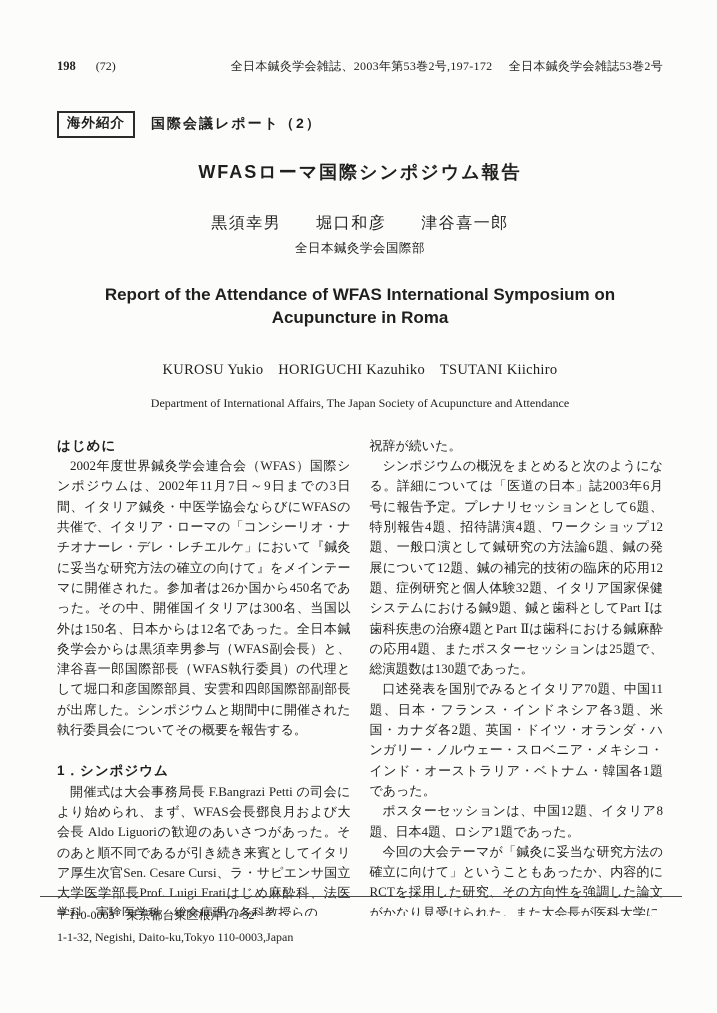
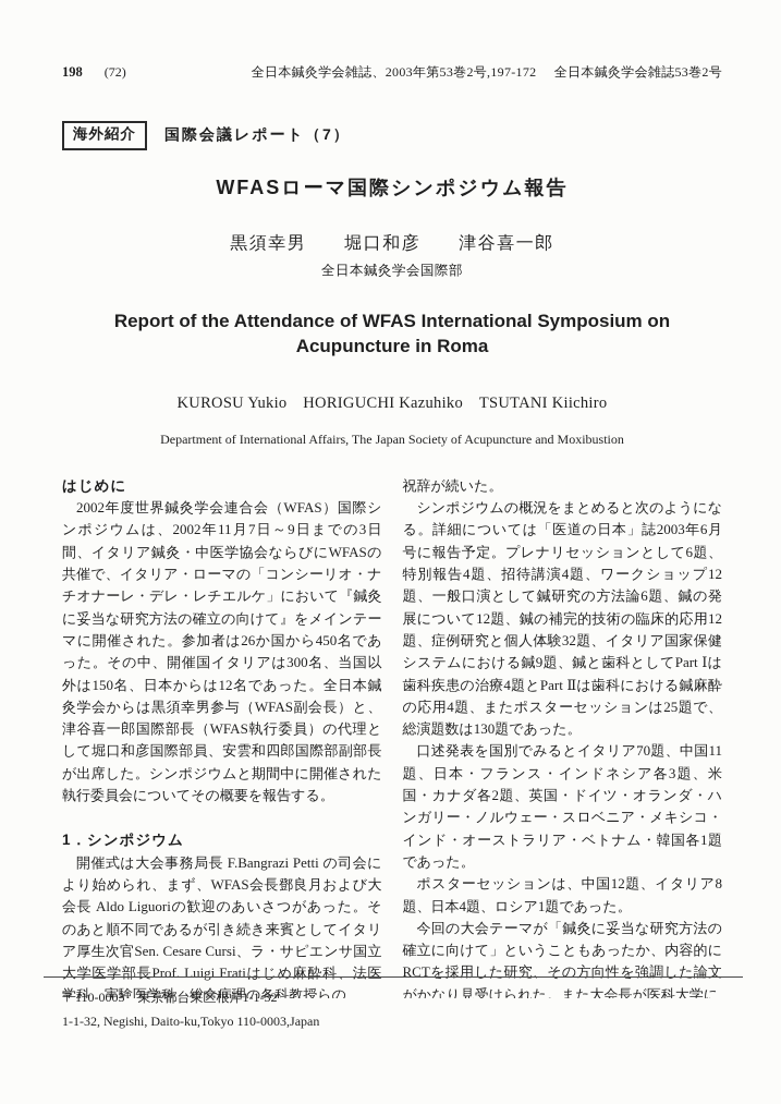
  198
  (72)
  全日本鍼灸学会雑誌、2003年第53巻2号,197-172
  全日本鍼灸学会雑誌53巻2号
  海外紹介
- 国際会議レポート（2）
+ 国際会議レポート（7）
  WFASローマ国際シンポジウム報告
  黒須幸男 堀口和彦 津谷喜一郎
  全日本鍼灸学会国際部
  Report of the Attendance of WFAS International Symposium on Acupuncture in Roma
  KUROSU Yukio HORIGUCHI Kazuhiko TSUTANI Kiichiro
- Department of International Affairs, The Japan Society of Acupuncture and Attendance
+ Department of International Affairs, The Japan Society of Acupuncture and Moxibustion
  はじめに
  2002年度世界鍼灸学会連合会（WFAS）国際シンポジウムは、2002年11月7日～9日までの3日間、イタリア鍼灸・中医学協会ならびにWFASの共催で、イタリア・ローマの「コンシーリオ・ナチオナーレ・デレ・レチエルケ」において『鍼灸に妥当な研究方法の確立の向けて』をメインテーマに開催された。参加者は26か国から450名であった。その中、開催国イタリアは300名、当国以外は150名、日本からは12名であった。全日本鍼灸学会からは黒須幸男参与（WFAS副会長）と、津谷喜一郎国際部長（WFAS執行委員）の代理として堀口和彦国際部員、安雲和四郎国際部副部長が出席した。シンポジウムと期間中に開催された執行委員会についてその概要を報告する。
  1．シンポジウム
  開催式は大会事務局長 F.Bangrazi Petti の司会により始められ、まず、WFAS会長鄧良月および大会長 Aldo Liguoriの歓迎のあいさつがあった。そのあと順不同であるが引き続き来賓としてイタリア厚生次官Sen. Cesare Cursi、ラ・サピエンサ国立大学医学部長Prof. Luigi Fratiはじめ麻酔科、法医学科、実験医学科、総合病理の各科教授らの
  祝辞が続いた。
  シンポジウムの概況をまとめると次のようになる。詳細については「医道の日本」誌2003年6月号に報告予定。プレナリセッションとして6題、特別報告4題、招待講演4題、ワークショップ12題、一般口演として鍼研究の方法論6題、鍼の発展について12題、鍼の補完的技術の臨床的応用12題、症例研究と個人体験32題、イタリア国家保健システムにおける鍼9題、鍼と歯科としてPart Ⅰは歯科疾患の治療4題とPart Ⅱは歯科における鍼麻酔の応用4題、またポスターセッションは25題で、総演題数は130題であった。
  口述発表を国別でみるとイタリア70題、中国11題、日本・フランス・インドネシア各3題、米国・カナダ各2題、英国・ドイツ・オランダ・ハンガリー・ノルウェー・スロベニア・メキシコ・インド・オーストラリア・ベトナム・韓国各1題であった。
  ポスターセッションは、中国12題、イタリア8題、日本4題、ロシア1題であった。
  今回の大会テーマが「鍼灸に妥当な研究方法の確立に向けて」ということもあったか、内容的にRCTを採用した研究、その方向性を強調した論文がかなり見受けられた。また大会長が医科大学に
  〒110-0003 東京都台東区根岸1-1-32
  1-1-32, Negishi, Daito-ku,Tokyo 110-0003,Japan
